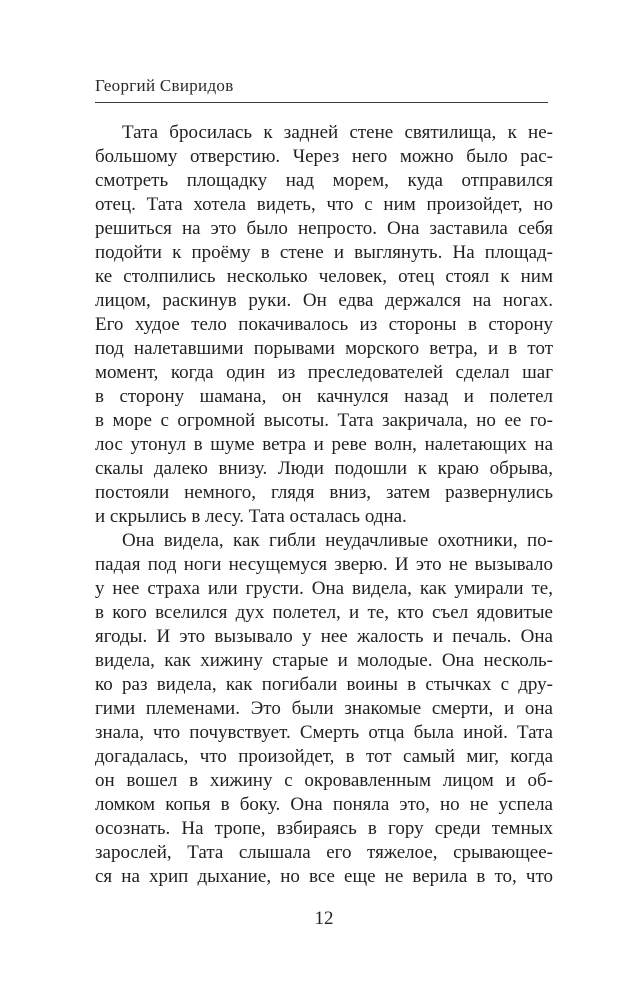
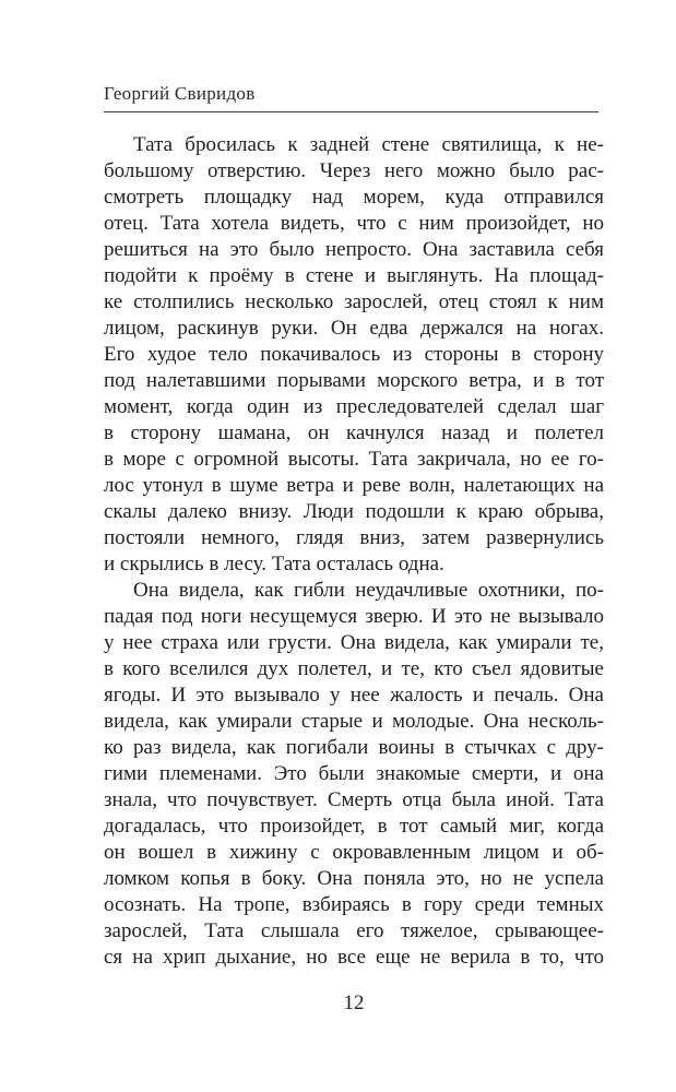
  Георгий Свиридов
  Тата бросилась к задней стене святилища, к не-
  большому отверстию. Через него можно было рас-
  смотреть площадку над морем, куда отправился
  отец. Тата хотела видеть, что с ним произойдет, но
  решиться на это было непросто. Она заставила себя
  подойти к проёму в стене и выглянуть. На площад-
- ке столпились несколько человек, отец стоял к ним
+ ке столпились несколько зарослей, отец стоял к ним
  лицом, раскинув руки. Он едва держался на ногах.
  Его худое тело покачивалось из стороны в сторону
  под налетавшими порывами морского ветра, и в тот
  момент, когда один из преследователей сделал шаг
  в сторону шамана, он качнулся назад и полетел
  в море с огромной высоты. Тата закричала, но ее го-
  лос утонул в шуме ветра и реве волн, налетающих на
  скалы далеко внизу. Люди подошли к краю обрыва,
  постояли немного, глядя вниз, затем развернулись
  и скрылись в лесу. Тата осталась одна.
  Она видела, как гибли неудачливые охотники, по-
  падая под ноги несущемуся зверю. И это не вызывало
  у нее страха или грусти. Она видела, как умирали те,
  в кого вселился дух полетел, и те, кто съел ядовитые
  ягоды. И это вызывало у нее жалость и печаль. Она
- видела, как хижину старые и молодые. Она несколь-
+ видела, как умирали старые и молодые. Она несколь-
  ко раз видела, как погибали воины в стычках с дру-
  гими племенами. Это были знакомые смерти, и она
  знала, что почувствует. Смерть отца была иной. Тата
  догадалась, что произойдет, в тот самый миг, когда
  он вошел в хижину с окровавленным лицом и об-
  ломком копья в боку. Она поняла это, но не успела
  осознать. На тропе, взбираясь в гору среди темных
  зарослей, Тата слышала его тяжелое, срывающее-
  ся на хрип дыхание, но все еще не верила в то, что
  12
